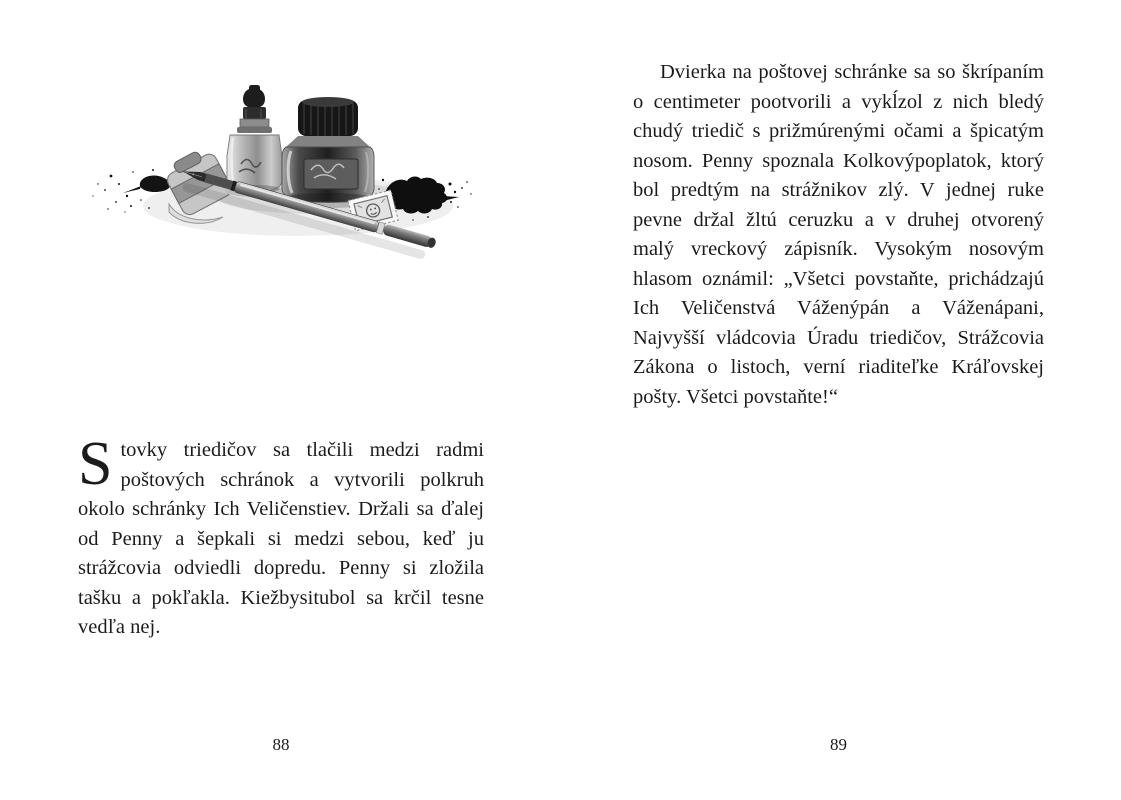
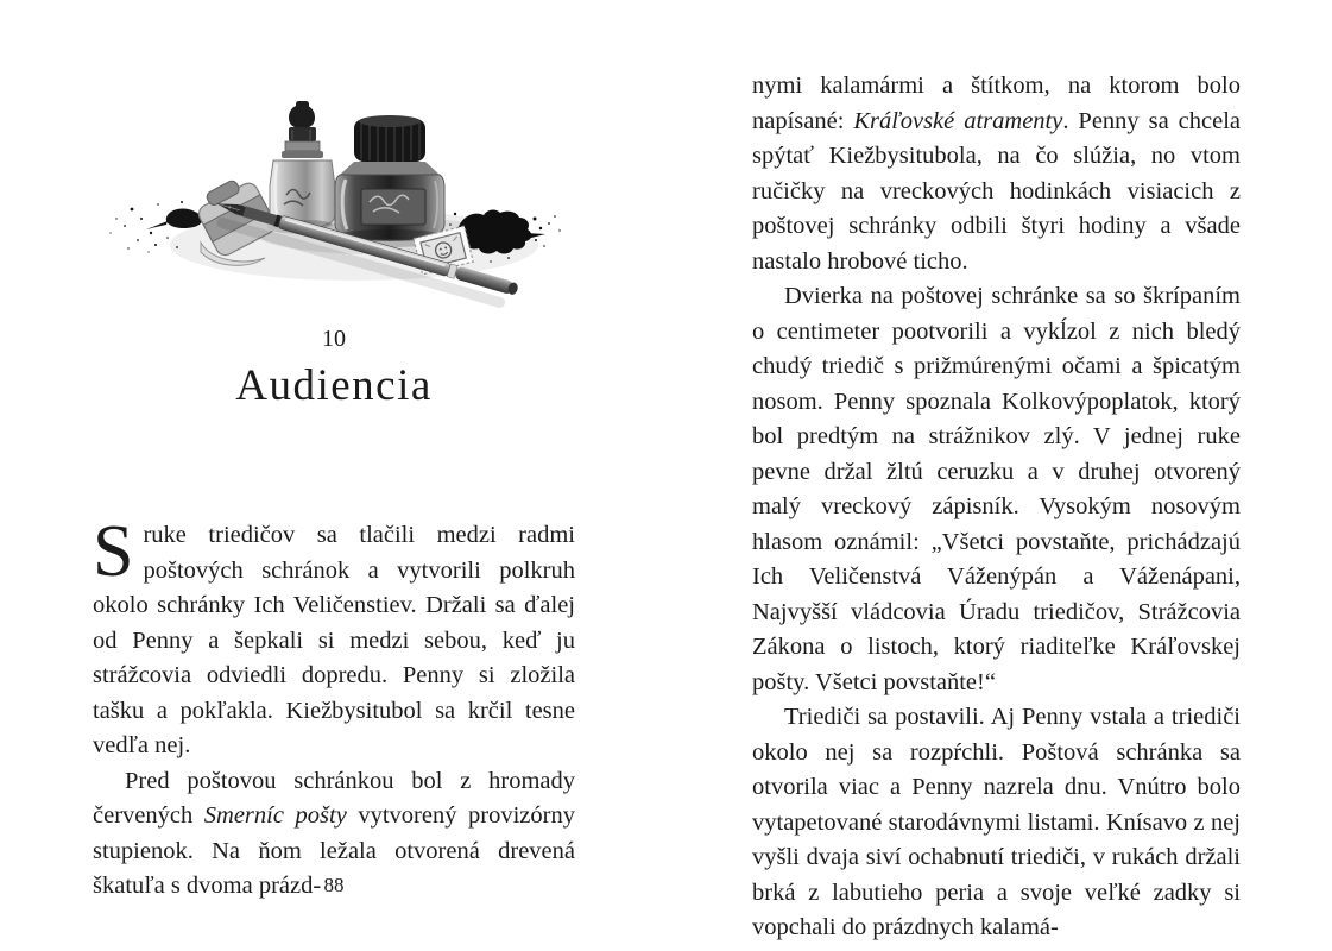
+ 10
+ Audiencia
  S
- tovky triedičov sa tlačili medzi radmi poštových schránok a vytvorili polkruh okolo schránky Ich Veličenstiev. Držali sa ďalej od Penny a šepkali si medzi sebou, keď ju strážcovia odviedli dopredu. Penny si zložila tašku a pokľakla. Kiežbysitubol sa krčil tesne vedľa nej.
+ ruke triedičov sa tlačili medzi radmi poštových schránok a vytvorili polkruh okolo schránky Ich Veličenstiev. Držali sa ďalej od Penny a šepkali si medzi sebou, keď ju strážcovia odviedli dopredu. Penny si zložila tašku a pokľakla. Kiežbysitubol sa krčil tesne vedľa nej.
+ Pred poštovou schránkou bol z hromady červených Smerníc pošty vytvorený provizórny stupienok. Na ňom ležala otvorená drevená škatuľa s dvoma prázd-
+ nymi kalamármi a štítkom, na ktorom bolo napísané: Kráľovské atramenty. Penny sa chcela spýtať Kiežbysitubola, na čo slúžia, no vtom ručičky na vreckových hodinkách visiacich z poštovej schránky odbili štyri hodiny a všade nastalo hrobové ticho.
- Dvierka na poštovej schránke sa so škrípaním o centimeter pootvorili a vykĺzol z nich bledý chudý triedič s prižmúrenými očami a špicatým nosom. Penny spoznala Kolkovýpoplatok, ktorý bol predtým na strážnikov zlý. V jednej ruke pevne držal žltú ceruzku a v druhej otvorený malý vreckový zápisník. Vysokým nosovým hlasom oznámil: „Všetci povstaňte, prichádzajú Ich Veličenstvá Váženýpán a Váženápani, Najvyšší vládcovia Úradu triedičov, Strážcovia Zákona o listoch, verní riaditeľke Kráľovskej pošty. Všetci povstaňte!“
+ Dvierka na poštovej schránke sa so škrípaním o centimeter pootvorili a vykĺzol z nich bledý chudý triedič s prižmúrenými očami a špicatým nosom. Penny spoznala Kolkovýpoplatok, ktorý bol predtým na strážnikov zlý. V jednej ruke pevne držal žltú ceruzku a v druhej otvorený malý vreckový zápisník. Vysokým nosovým hlasom oznámil: „Všetci povstaňte, prichádzajú Ich Veličenstvá Váženýpán a Váženápani, Najvyšší vládcovia Úradu triedičov, Strážcovia Zákona o listoch, ktorý riaditeľke Kráľovskej pošty. Všetci povstaňte!“
+ Triediči sa postavili. Aj Penny vstala a triediči okolo nej sa rozpŕchli. Poštová schránka sa otvorila viac a Penny nazrela dnu. Vnútro bolo vytapetované starodávnymi listami. Knísavo z nej vyšli dvaja siví ochabnutí triediči, v rukách držali brká z labutieho peria a svoje veľké zadky si vopchali do prázdnych kalamá-
  88
- 89
